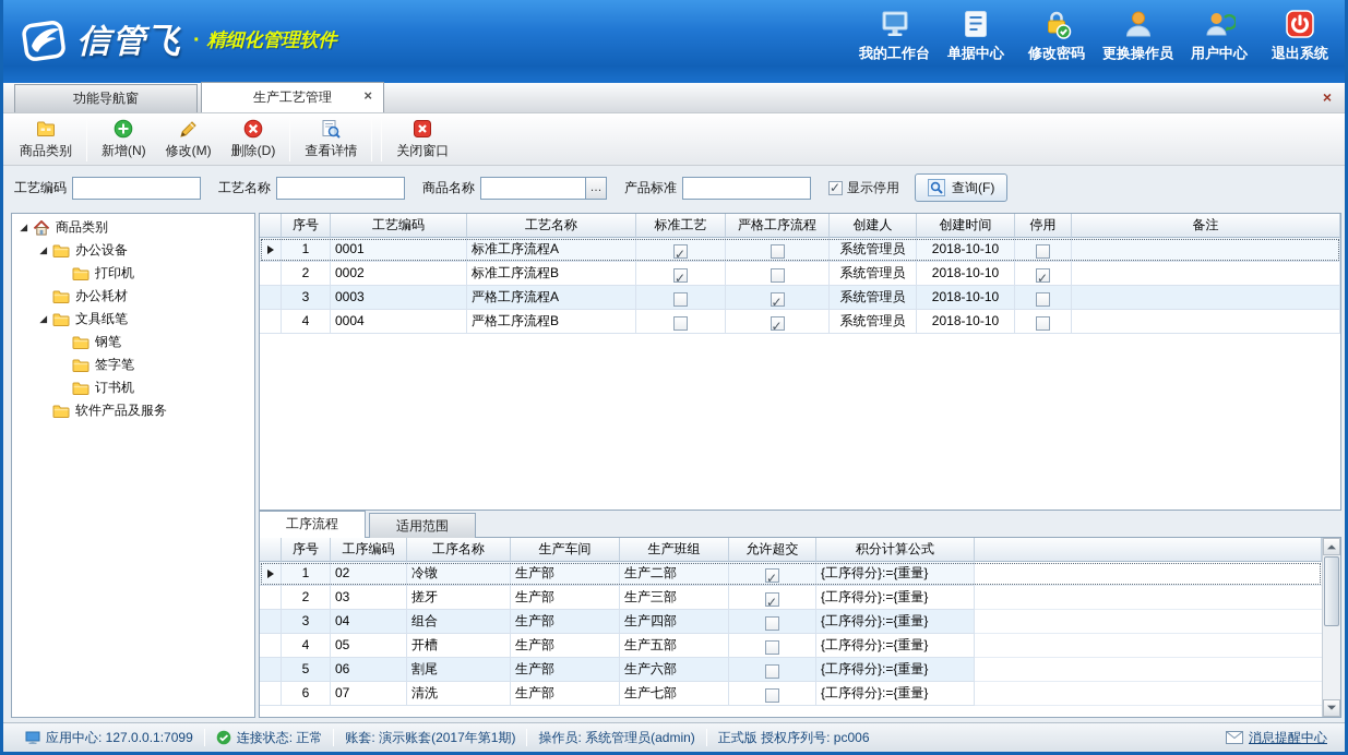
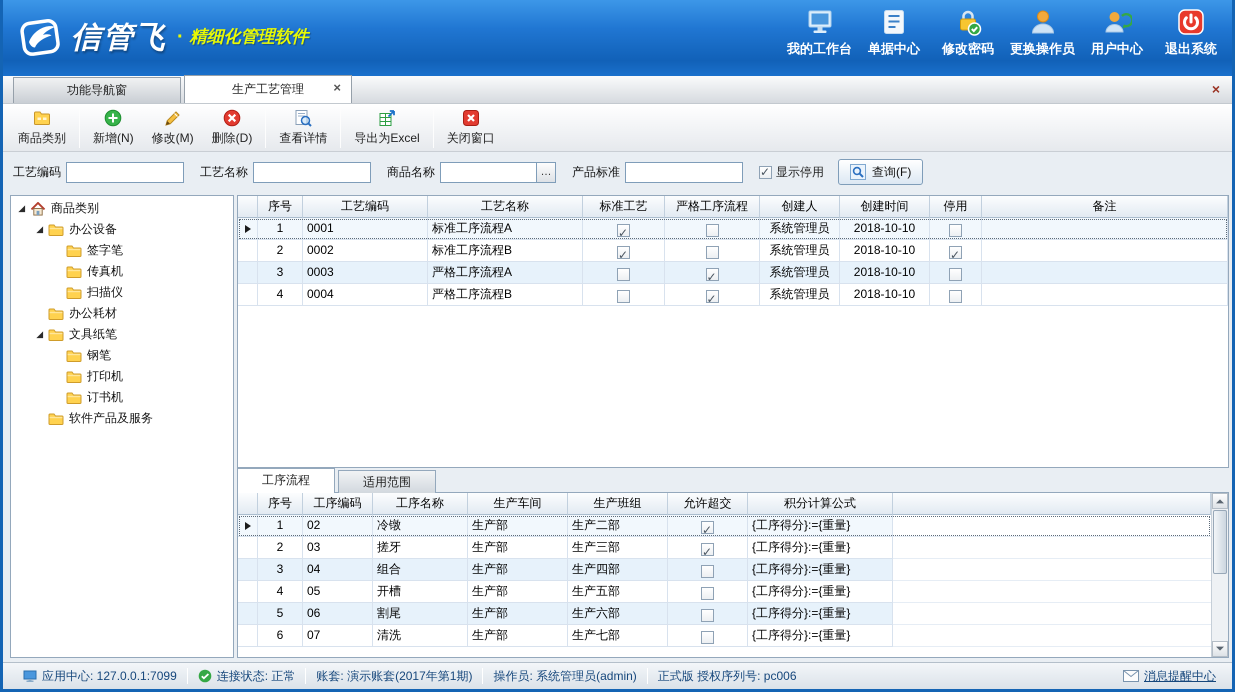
  信管飞
  ·
  精细化管理软件
  我的工作台
  单据中心
  修改密码
  更换操作员
  用户中心
  退出系统
  功能导航窗
  生产工艺管理
  ×
  ×
  商品类别
  新增(N)
  修改(M)
  删除(D)
  查看详情
+ 导出为Excel
  关闭窗口
  工艺编码
  工艺名称
  商品名称
  …
  产品标准
  显示停用
  查询(F)
  商品类别
  办公设备
- 打印机
+ 签字笔
+ 传真机
+ 扫描仪
  办公耗材
  文具纸笔
  钢笔
- 签字笔
+ 打印机
  订书机
  软件产品及服务
  序号
  工艺编码
  工艺名称
  标准工艺
  严格工序流程
  创建人
  创建时间
  停用
  备注
  1
  0001
  标准工序流程A
  系统管理员
  2018-10-10
  2
  0002
  标准工序流程B
  系统管理员
  2018-10-10
  3
  0003
  严格工序流程A
  系统管理员
  2018-10-10
  4
  0004
  严格工序流程B
  系统管理员
  2018-10-10
  工序流程
  适用范围
  序号
  工序编码
  工序名称
  生产车间
  生产班组
  允许超交
  积分计算公式
  1
  02
  冷镦
  生产部
  生产二部
  {工序得分}:={重量}
  2
  03
  搓牙
  生产部
  生产三部
  {工序得分}:={重量}
  3
  04
  组合
  生产部
  生产四部
  {工序得分}:={重量}
  4
  05
  开槽
  生产部
  生产五部
  {工序得分}:={重量}
  5
  06
  割尾
  生产部
  生产六部
  {工序得分}:={重量}
  6
  07
  清洗
  生产部
  生产七部
  {工序得分}:={重量}
  应用中心: 127.0.0.1:7099
  连接状态: 正常
  账套: 演示账套(2017年第1期)
  操作员: 系统管理员(admin)
  正式版 授权序列号: pc006
  消息提醒中心
